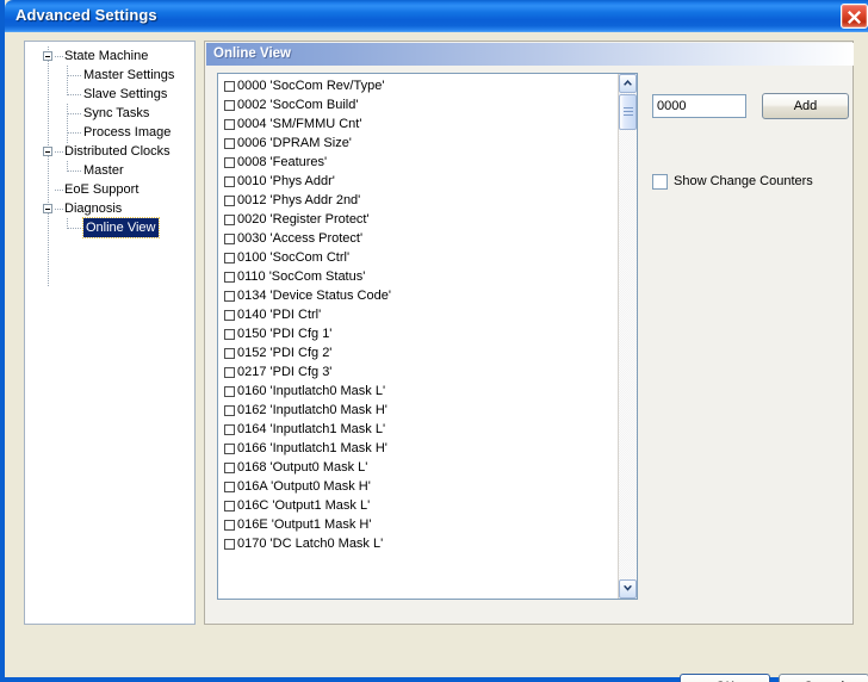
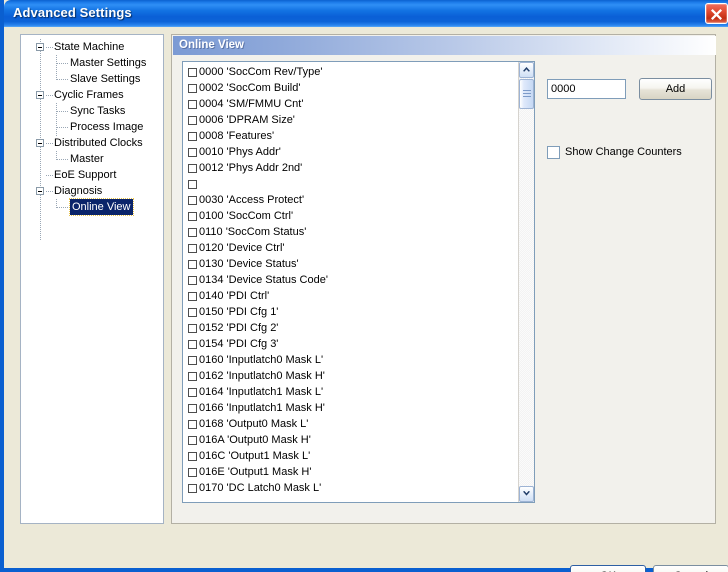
  Advanced Settings
  State Machine
  Master Settings
  Slave Settings
+ Cyclic Frames
  Sync Tasks
  Process Image
  Distributed Clocks
  Master
  EoE Support
  Diagnosis
  Online View
  Online View
  0000 'SocCom Rev/Type'
  0002 'SocCom Build'
  0004 'SM/FMMU Cnt'
  0006 'DPRAM Size'
  0008 'Features'
  0010 'Phys Addr'
  0012 'Phys Addr 2nd'
- 0020 'Register Protect'
  0030 'Access Protect'
  0100 'SocCom Ctrl'
  0110 'SocCom Status'
+ 0120 'Device Ctrl'
+ 0130 'Device Status'
  0134 'Device Status Code'
  0140 'PDI Ctrl'
  0150 'PDI Cfg 1'
  0152 'PDI Cfg 2'
- 0217 'PDI Cfg 3'
+ 0154 'PDI Cfg 3'
  0160 'Inputlatch0 Mask L'
  0162 'Inputlatch0 Mask H'
  0164 'Inputlatch1 Mask L'
  0166 'Inputlatch1 Mask H'
  0168 'Output0 Mask L'
  016A 'Output0 Mask H'
  016C 'Output1 Mask L'
  016E 'Output1 Mask H'
  0170 'DC Latch0 Mask L'
  0000
  Add
  Show Change Counters
